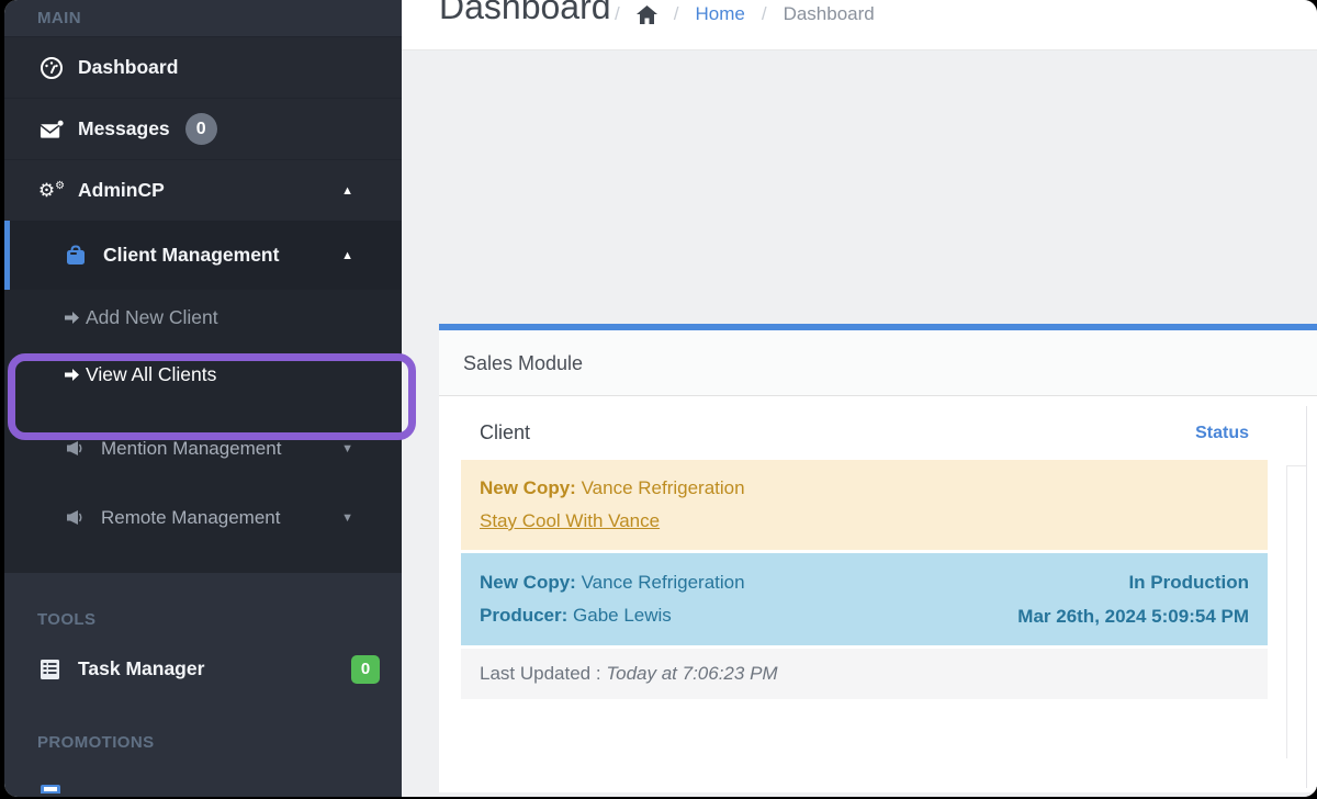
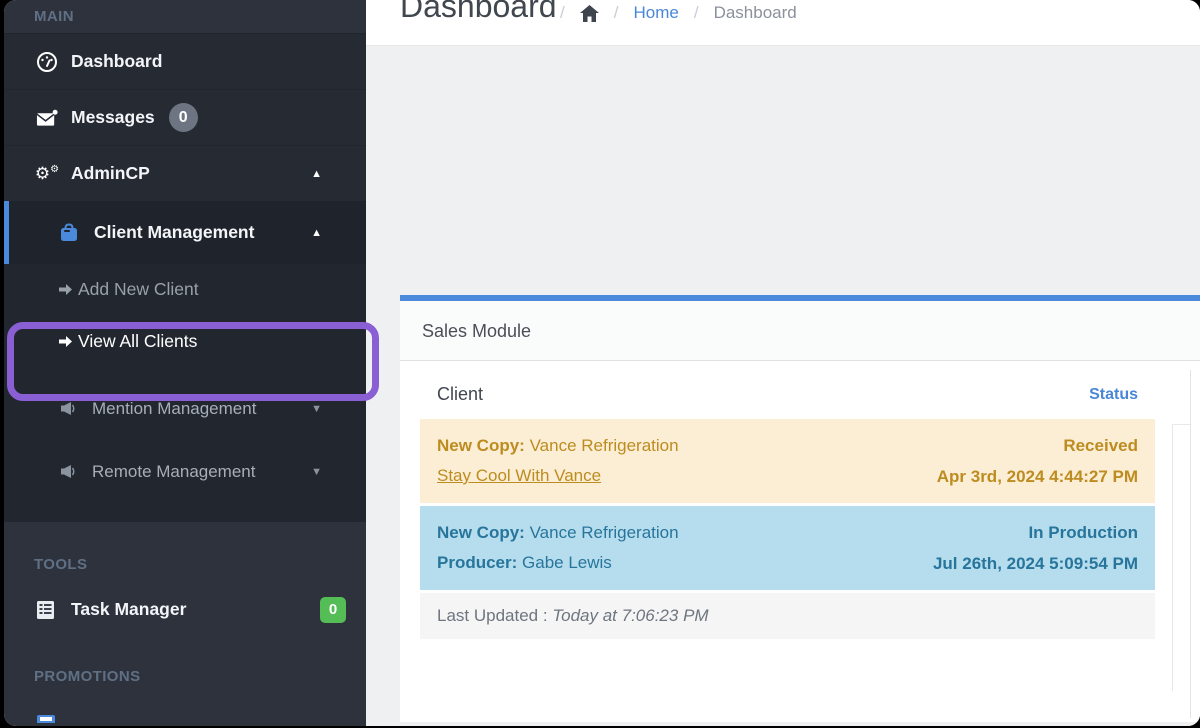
  MAIN
  Dashboard
  Messages
  0
  ⚙
  ⚙
  AdminCP
  ▲
  Client Management
  ▲
  Add New Client
  View All Clients
  Mention Management
  ▼
  Remote Management
  ▼
  TOOLS
  Task Manager
  0
  PROMOTIONS
  Dashboard
  /
  /
  Home
  /
  Dashboard
  Sales Module
  Client
  Status
  New Copy: Vance Refrigeration
  Stay Cool With Vance
+ Received
+ Apr 3rd, 2024 4:44:27 PM
  New Copy: Vance Refrigeration
  Producer: Gabe Lewis
  In Production
- Mar 26th, 2024 5:09:54 PM
+ Jul 26th, 2024 5:09:54 PM
  Last Updated : Today at 7:06:23 PM
